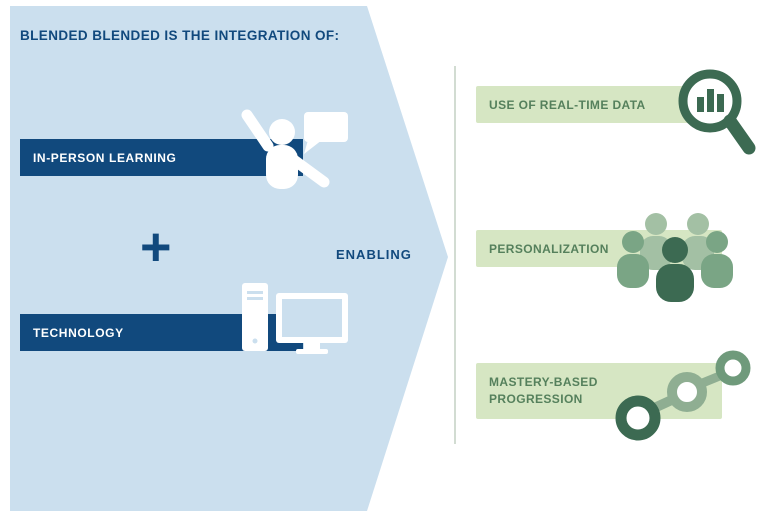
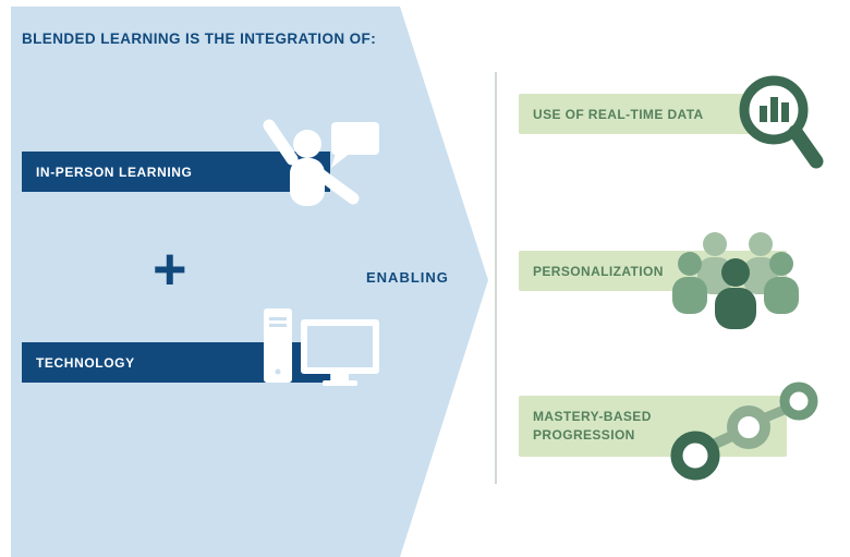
- BLENDED BLENDED IS THE INTEGRATION OF:
+ BLENDED LEARNING IS THE INTEGRATION OF:
  IN-PERSON LEARNING
  +
  TECHNOLOGY
  ENABLING
  USE OF REAL-TIME DATA
  PERSONALIZATION
  MASTERY-BASED PROGRESSION
